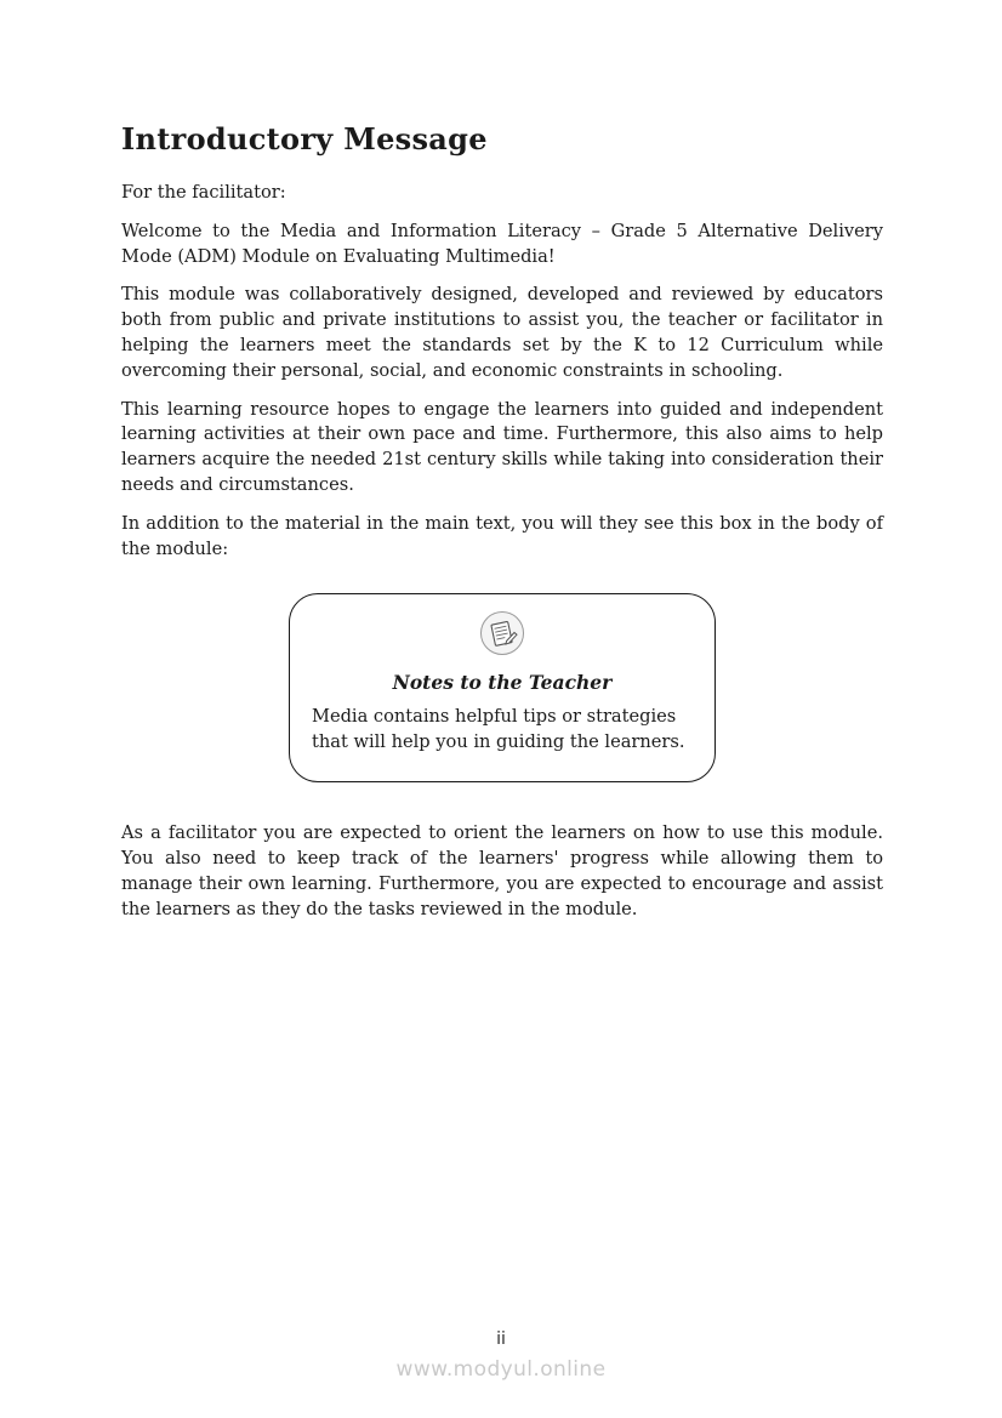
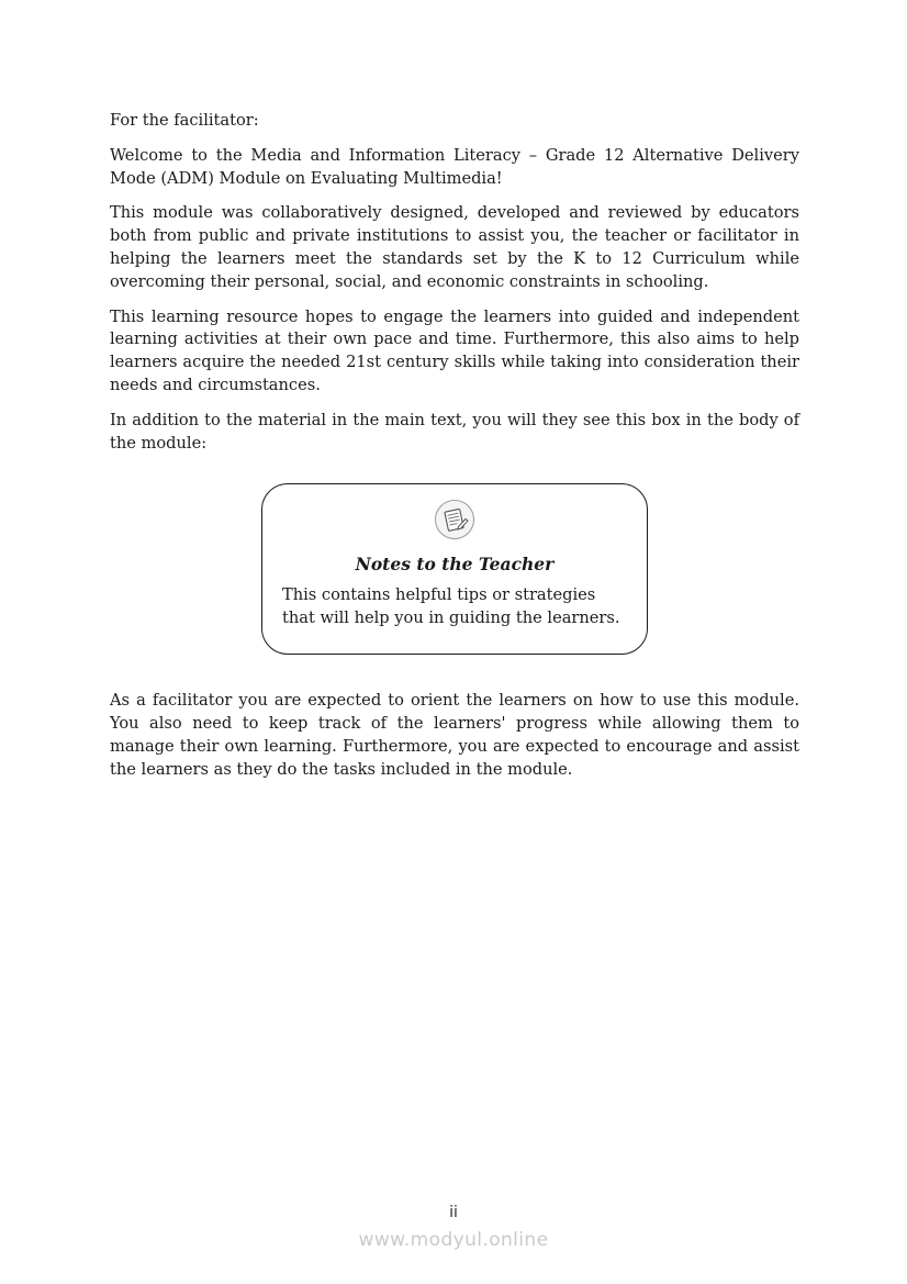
- Introductory Message
  For the facilitator:
- Welcome to the Media and Information Literacy – Grade 5 Alternative Delivery Mode (ADM) Module on Evaluating Multimedia!
+ Welcome to the Media and Information Literacy – Grade 12 Alternative Delivery Mode (ADM) Module on Evaluating Multimedia!
  This module was collaboratively designed, developed and reviewed by educators both from public and private institutions to assist you, the teacher or facilitator in helping the learners meet the standards set by the K to 12 Curriculum while overcoming their personal, social, and economic constraints in schooling.
  This learning resource hopes to engage the learners into guided and independent learning activities at their own pace and time. Furthermore, this also aims to help learners acquire the needed 21st century skills while taking into consideration their needs and circumstances.
  In addition to the material in the main text, you will they see this box in the body of the module:
  Notes to the Teacher
- Media contains helpful tips or strategies that will help you in guiding the learners.
+ This contains helpful tips or strategies that will help you in guiding the learners.
- As a facilitator you are expected to orient the learners on how to use this module. You also need to keep track of the learners' progress while allowing them to manage their own learning. Furthermore, you are expected to encourage and assist the learners as they do the tasks reviewed in the module.
+ As a facilitator you are expected to orient the learners on how to use this module. You also need to keep track of the learners' progress while allowing them to manage their own learning. Furthermore, you are expected to encourage and assist the learners as they do the tasks included in the module.
  ii
  www.modyul.online
